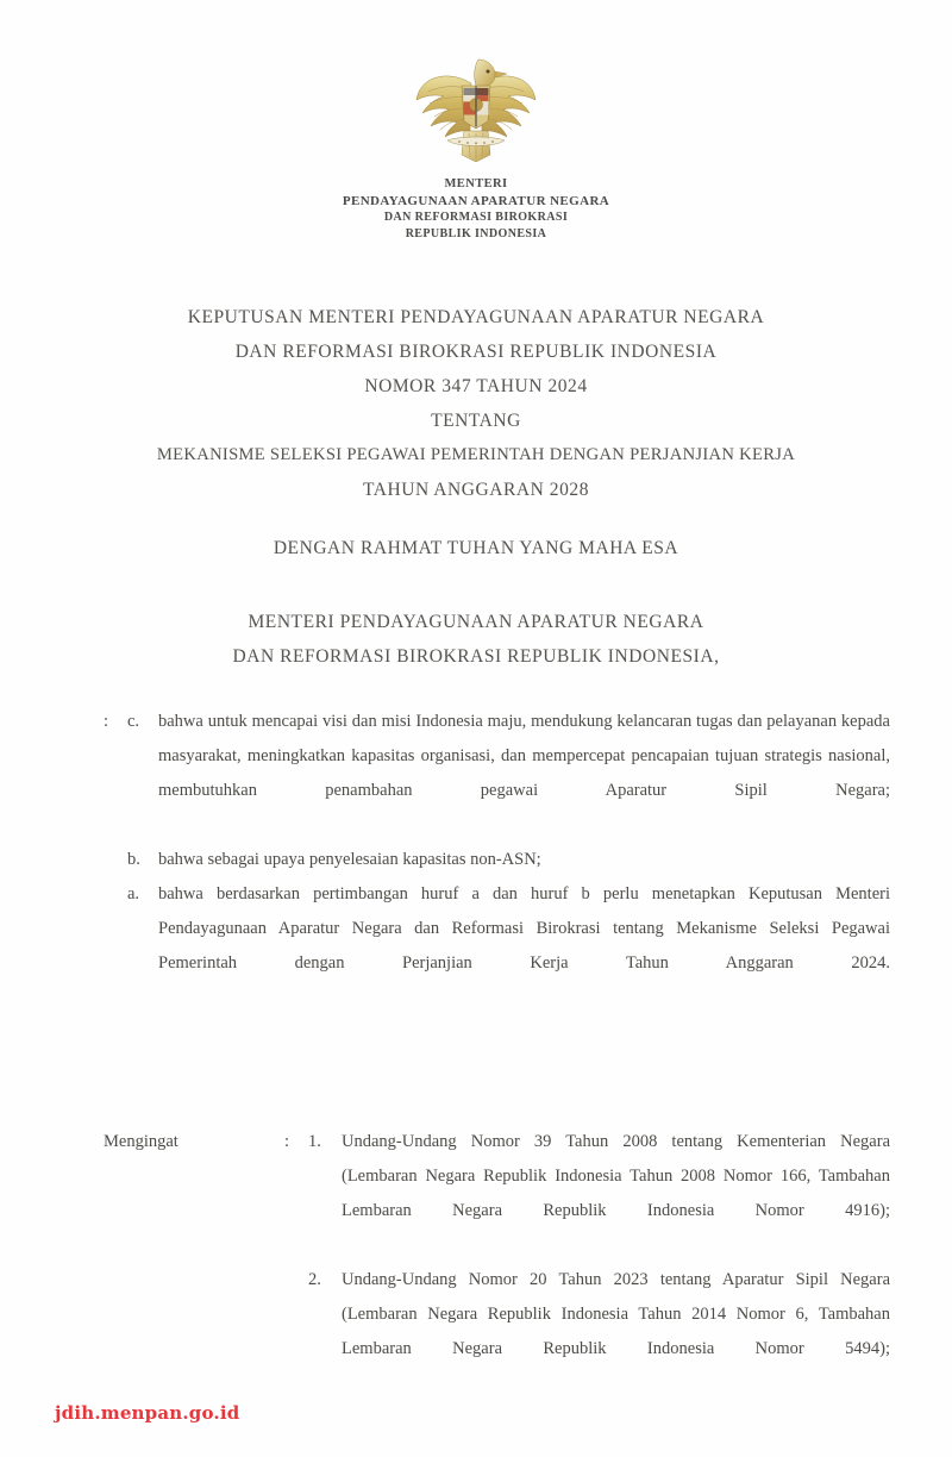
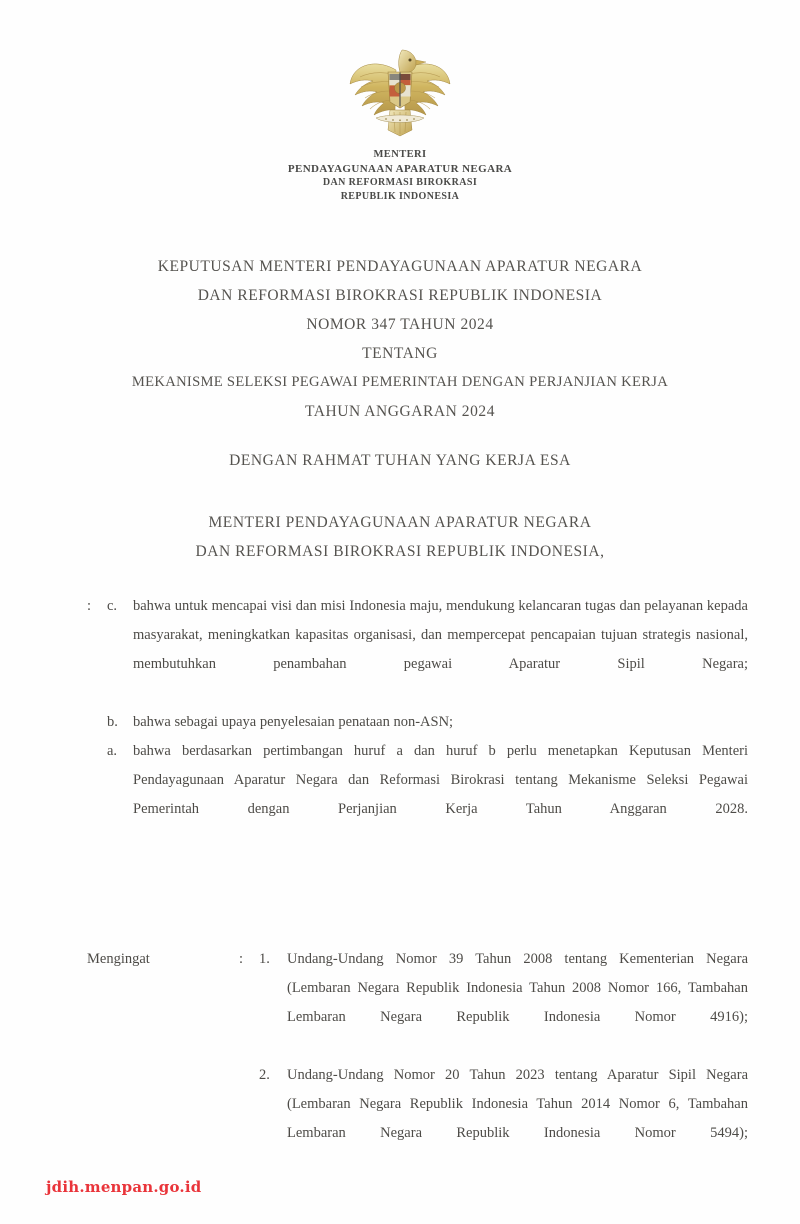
  MENTERI
  PENDAYAGUNAAN APARATUR NEGARA
  DAN REFORMASI BIROKRASI
  REPUBLIK INDONESIA
  KEPUTUSAN MENTERI PENDAYAGUNAAN APARATUR NEGARA
  DAN REFORMASI BIROKRASI REPUBLIK INDONESIA
  NOMOR 347 TAHUN 2024
  TENTANG
  MEKANISME SELEKSI PEGAWAI PEMERINTAH DENGAN PERJANJIAN KERJA
- TAHUN ANGGARAN 2028
+ TAHUN ANGGARAN 2024
- DENGAN RAHMAT TUHAN YANG MAHA ESA
+ DENGAN RAHMAT TUHAN YANG KERJA ESA
  MENTERI PENDAYAGUNAAN APARATUR NEGARA
  DAN REFORMASI BIROKRASI REPUBLIK INDONESIA,
  :
  c.
  bahwa untuk mencapai visi dan misi Indonesia maju, mendukung kelancaran tugas dan pelayanan kepada masyarakat, meningkatkan kapasitas organisasi, dan mempercepat pencapaian tujuan strategis nasional, membutuhkan penambahan pegawai Aparatur Sipil Negara;
  b.
- bahwa sebagai upaya penyelesaian kapasitas non-ASN;
+ bahwa sebagai upaya penyelesaian penataan non-ASN;
  a.
- bahwa berdasarkan pertimbangan huruf a dan huruf b perlu menetapkan Keputusan Menteri Pendayagunaan Aparatur Negara dan Reformasi Birokrasi tentang Mekanisme Seleksi Pegawai Pemerintah dengan Perjanjian Kerja Tahun Anggaran 2024.
+ bahwa berdasarkan pertimbangan huruf a dan huruf b perlu menetapkan Keputusan Menteri Pendayagunaan Aparatur Negara dan Reformasi Birokrasi tentang Mekanisme Seleksi Pegawai Pemerintah dengan Perjanjian Kerja Tahun Anggaran 2028.
  Mengingat
  :
  1.
  Undang-Undang Nomor 39 Tahun 2008 tentang Kementerian Negara (Lembaran Negara Republik Indonesia Tahun 2008 Nomor 166, Tambahan Lembaran Negara Republik Indonesia Nomor 4916);
  2.
  Undang-Undang Nomor 20 Tahun 2023 tentang Aparatur Sipil Negara (Lembaran Negara Republik Indonesia Tahun 2014 Nomor 6, Tambahan Lembaran Negara Republik Indonesia Nomor 5494);
  jdih.menpan.go.id
